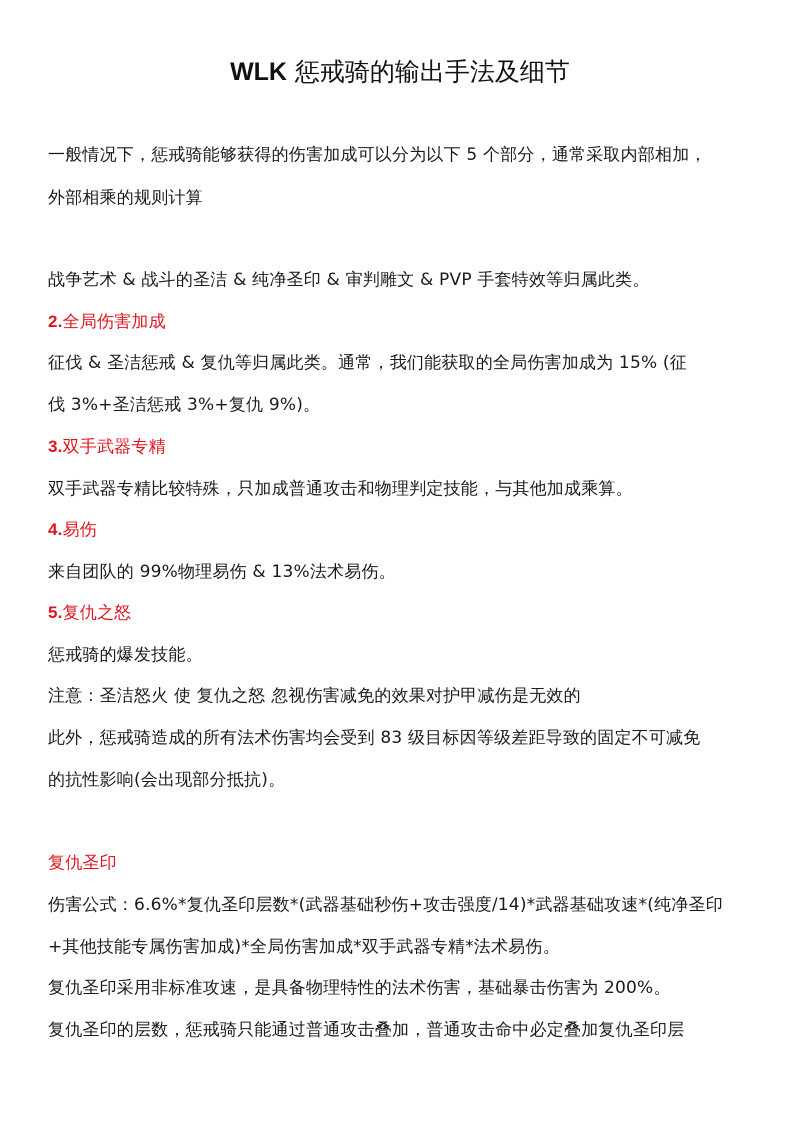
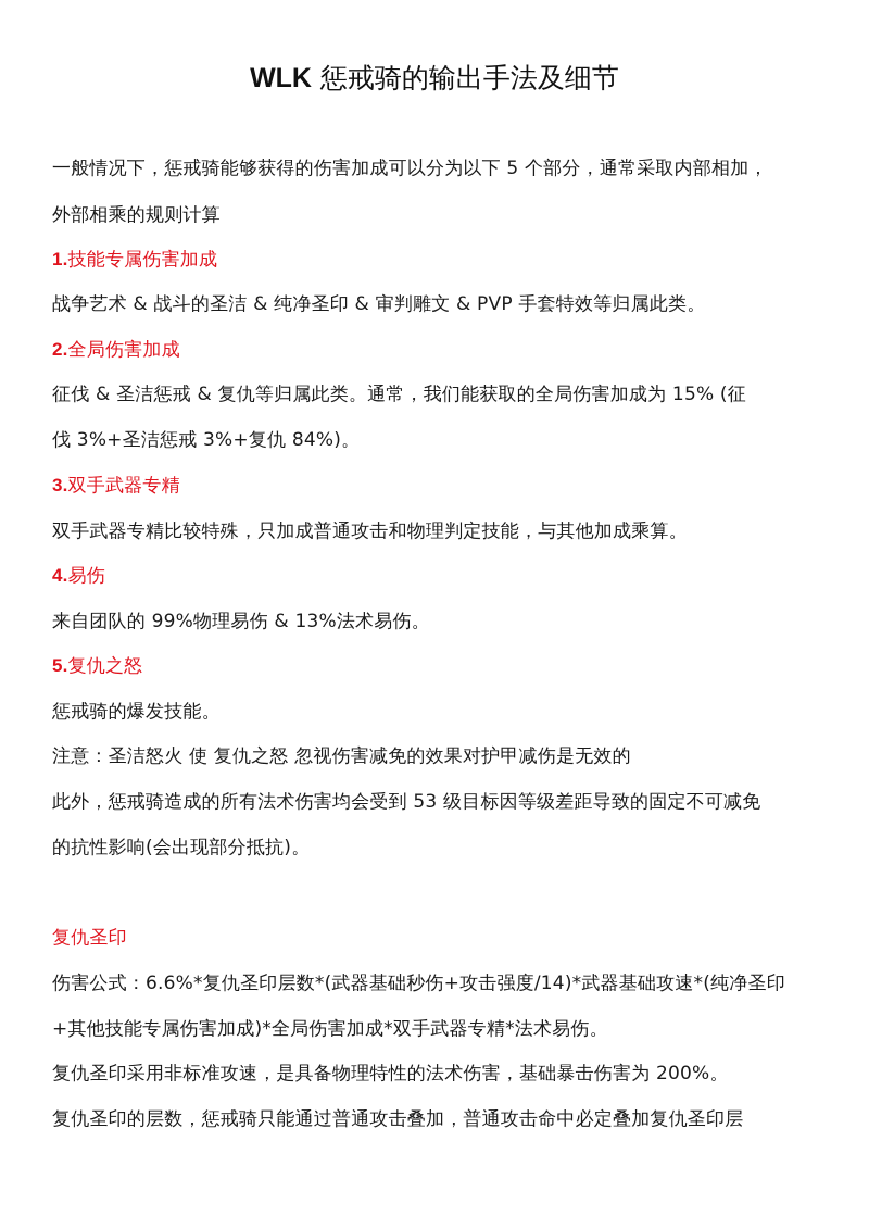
  WLK 惩戒骑的输出手法及细节
  一般情况下，惩戒骑能够获得的伤害加成可以分为以下 5 个部分，通常采取内部相加，
  外部相乘的规则计算
+ 1.技能专属伤害加成
  战争艺术 & 战斗的圣洁 & 纯净圣印 & 审判雕文 & PVP 手套特效等归属此类。
  2.全局伤害加成
  征伐 & 圣洁惩戒 & 复仇等归属此类。通常，我们能获取的全局伤害加成为 15% (征
- 伐 3%+圣洁惩戒 3%+复仇 9%)。
+ 伐 3%+圣洁惩戒 3%+复仇 84%)。
  3.双手武器专精
  双手武器专精比较特殊，只加成普通攻击和物理判定技能，与其他加成乘算。
  4.易伤
  来自团队的 99%物理易伤 & 13%法术易伤。
  5.复仇之怒
  惩戒骑的爆发技能。
  注意：圣洁怒火 使 复仇之怒 忽视伤害减免的效果对护甲减伤是无效的
- 此外，惩戒骑造成的所有法术伤害均会受到 83 级目标因等级差距导致的固定不可减免
+ 此外，惩戒骑造成的所有法术伤害均会受到 53 级目标因等级差距导致的固定不可减免
  的抗性影响(会出现部分抵抗)。
  复仇圣印
  伤害公式：6.6%*复仇圣印层数*(武器基础秒伤+攻击强度/14)*武器基础攻速*(纯净圣印
  +其他技能专属伤害加成)*全局伤害加成*双手武器专精*法术易伤。
  复仇圣印采用非标准攻速，是具备物理特性的法术伤害，基础暴击伤害为 200%。
  复仇圣印的层数，惩戒骑只能通过普通攻击叠加，普通攻击命中必定叠加复仇圣印层
